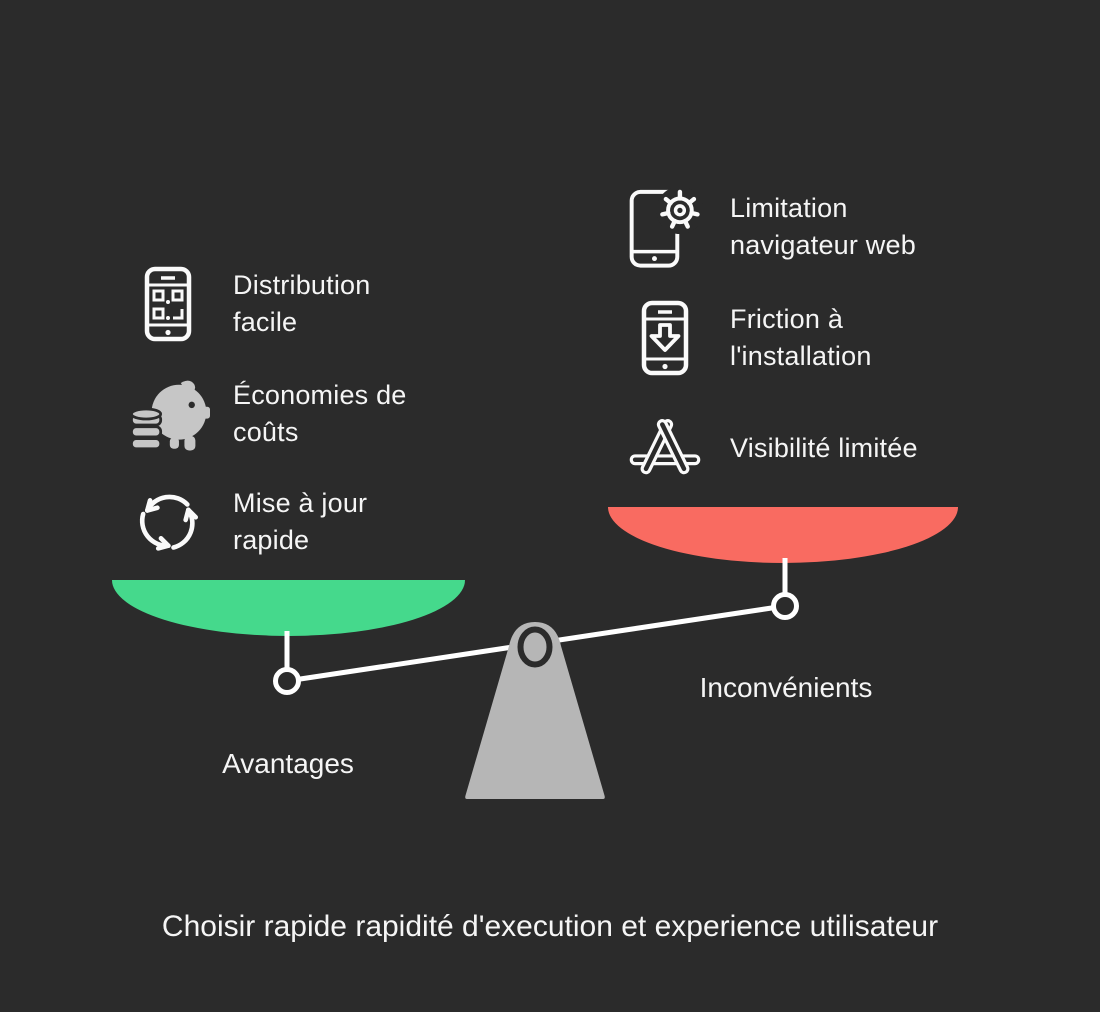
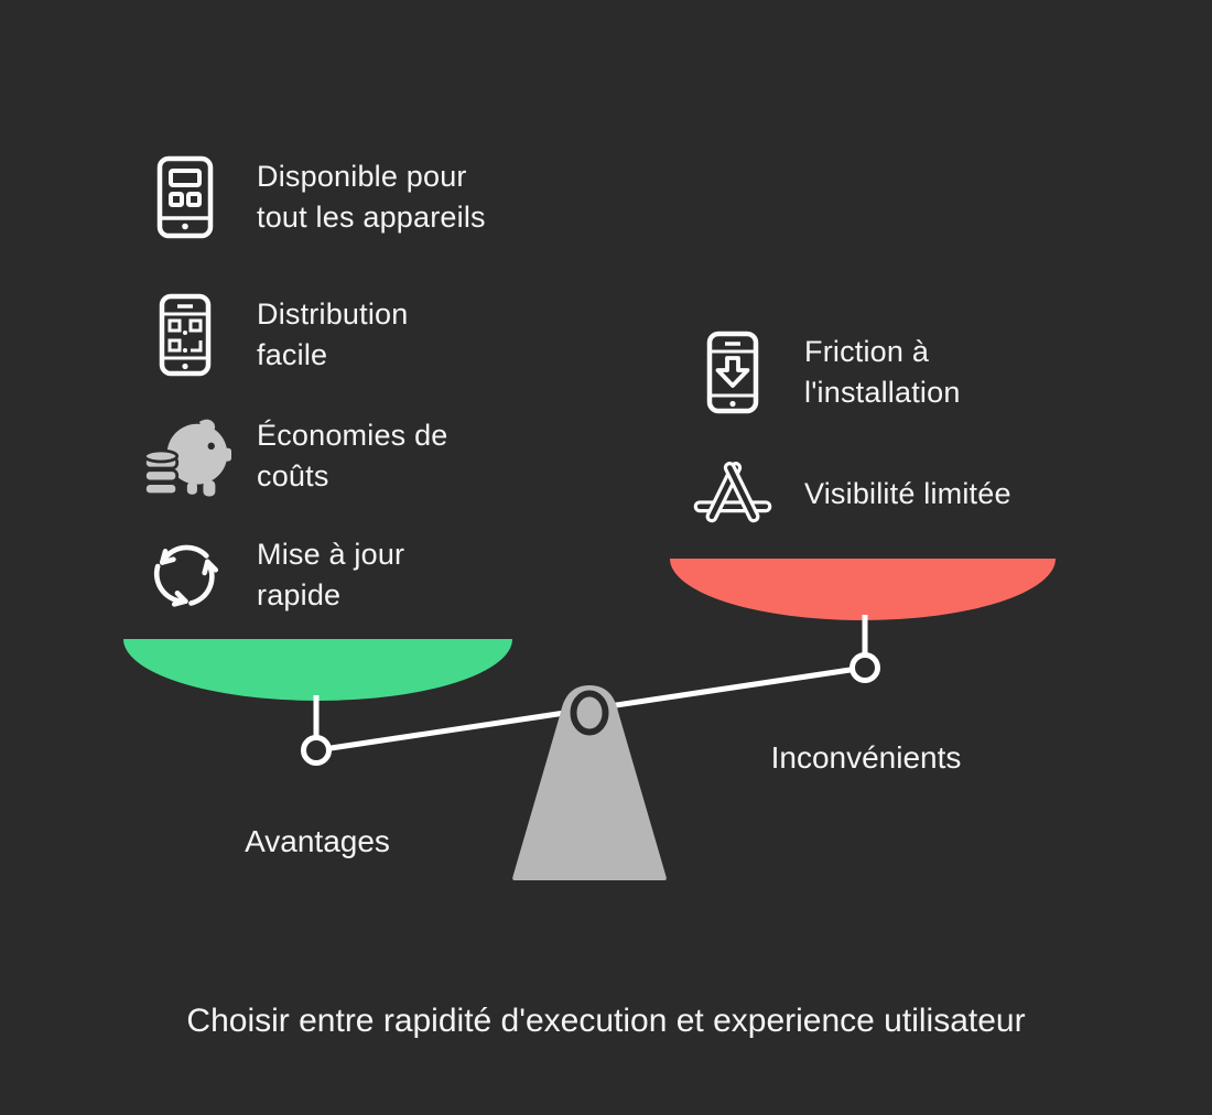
+ Disponible pour
+ tout les appareils
  Distribution
  facile
  Économies de
  coûts
  Mise à jour
  rapide
- Limitation
- navigateur web
  Friction à
  l'installation
  Visibilité limitée
  Avantages
  Inconvénients
- Choisir rapide rapidité d'execution et experience utilisateur
+ Choisir entre rapidité d'execution et experience utilisateur
